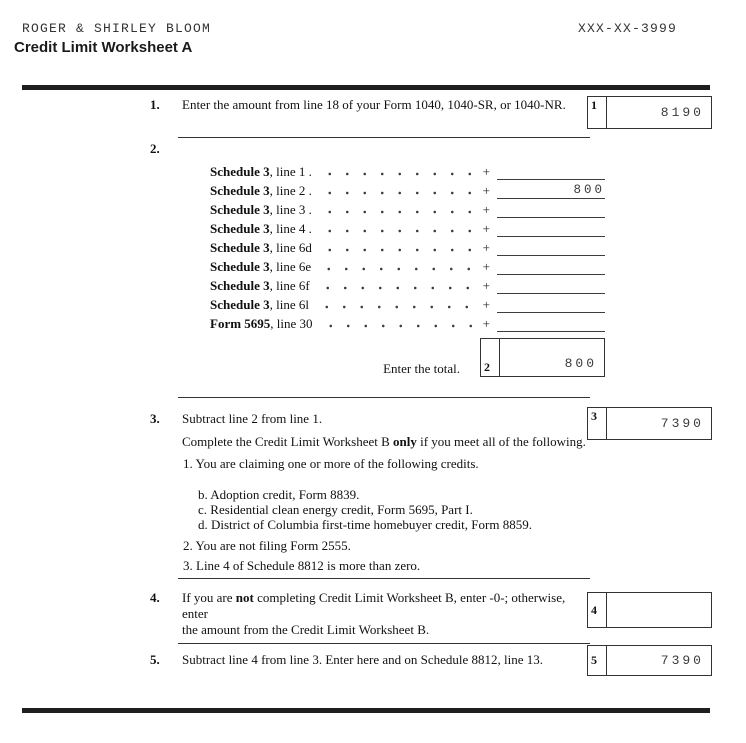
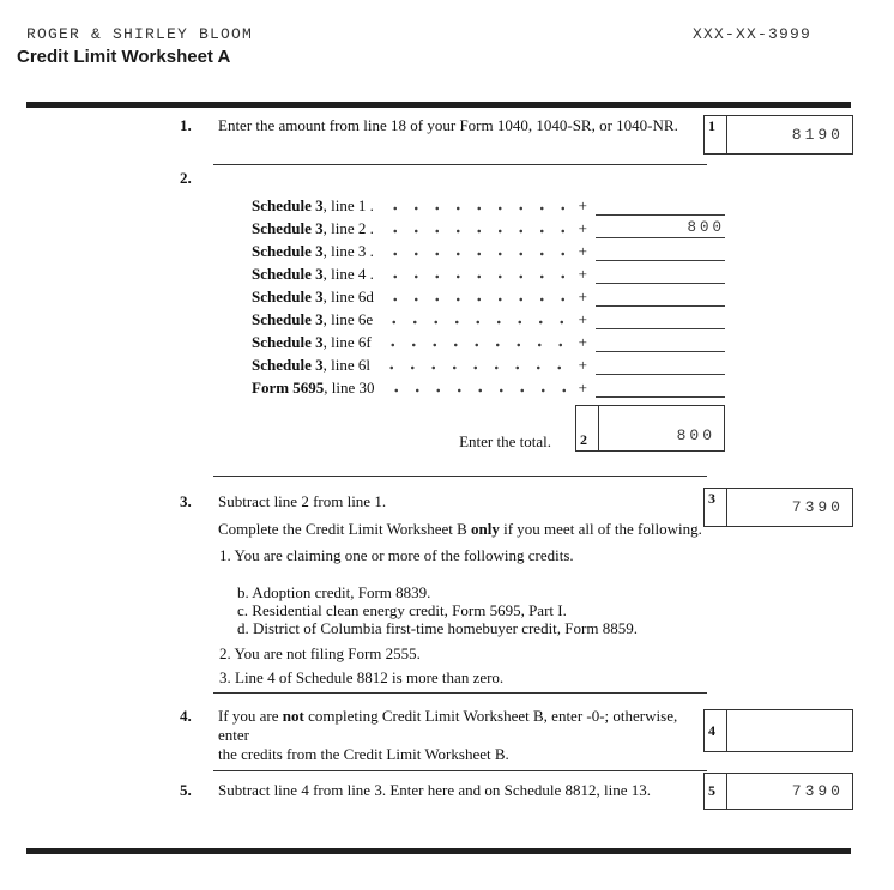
  ROGER & SHIRLEY BLOOM
  XXX-XX-3999
  Credit Limit Worksheet A
  1.
  Enter the amount from line 18 of your Form 1040, 1040-SR, or 1040-NR.
  1
  8190
  2.
  Schedule 3, line 1 .
  +
  Schedule 3, line 2 .
  +
  800
  Schedule 3, line 3 .
  +
  Schedule 3, line 4 .
  +
  Schedule 3, line 6d
  +
  Schedule 3, line 6e
  +
  Schedule 3, line 6f
  +
  Schedule 3, line 6l
  +
  Form 5695, line 30
  +
  Enter the total.
  2
  800
  3.
  Subtract line 2 from line 1.
  3
  7390
  Complete the Credit Limit Worksheet B only if you meet all of the following.
  1. You are claiming one or more of the following credits.
  b. Adoption credit, Form 8839.
  c. Residential clean energy credit, Form 5695, Part I.
  d. District of Columbia first-time homebuyer credit, Form 8859.
  2. You are not filing Form 2555.
  3. Line 4 of Schedule 8812 is more than zero.
  4.
  If you are not completing Credit Limit Worksheet B, enter -0-; otherwise, enter
- the amount from the Credit Limit Worksheet B.
+ the credits from the Credit Limit Worksheet B.
  4
  5.
  Subtract line 4 from line 3. Enter here and on Schedule 8812, line 13.
  5
  7390
